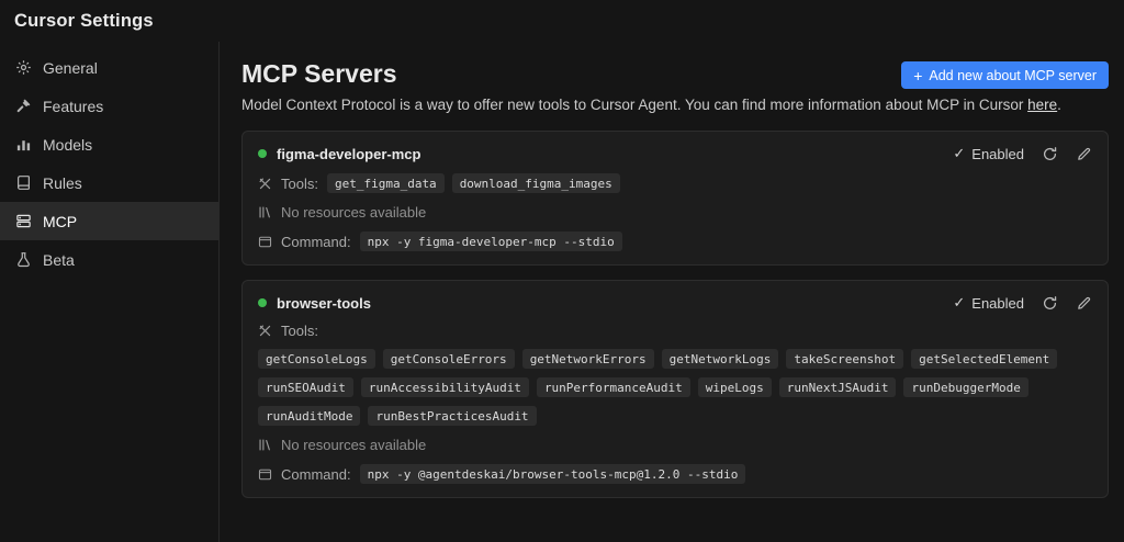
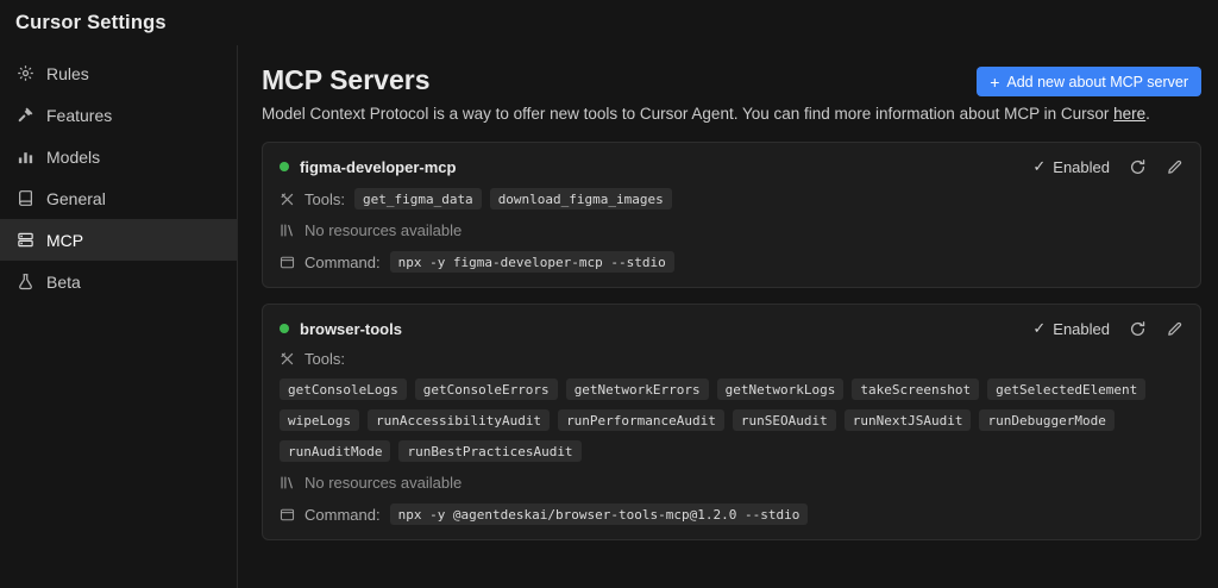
  Cursor Settings
- General
+ Rules
  Features
  Models
- Rules
+ General
  MCP
  Beta
  MCP Servers
  +
  Add new about MCP server
  Model Context Protocol is a way to offer new tools to Cursor Agent. You can find more information about MCP in Cursor here.
  figma-developer-mcp
  ✓
  Enabled
  Tools:
  get_figma_data
  download_figma_images
  No resources available
  Command:
  npx -y figma-developer-mcp --stdio
  browser-tools
  ✓
  Enabled
  Tools:
  getConsoleLogs
  getConsoleErrors
  getNetworkErrors
  getNetworkLogs
  takeScreenshot
  getSelectedElement
- runSEOAudit
+ wipeLogs
  runAccessibilityAudit
  runPerformanceAudit
- wipeLogs
+ runSEOAudit
  runNextJSAudit
  runDebuggerMode
  runAuditMode
  runBestPracticesAudit
  No resources available
  Command:
  npx -y @agentdeskai/browser-tools-mcp@1.2.0 --stdio
